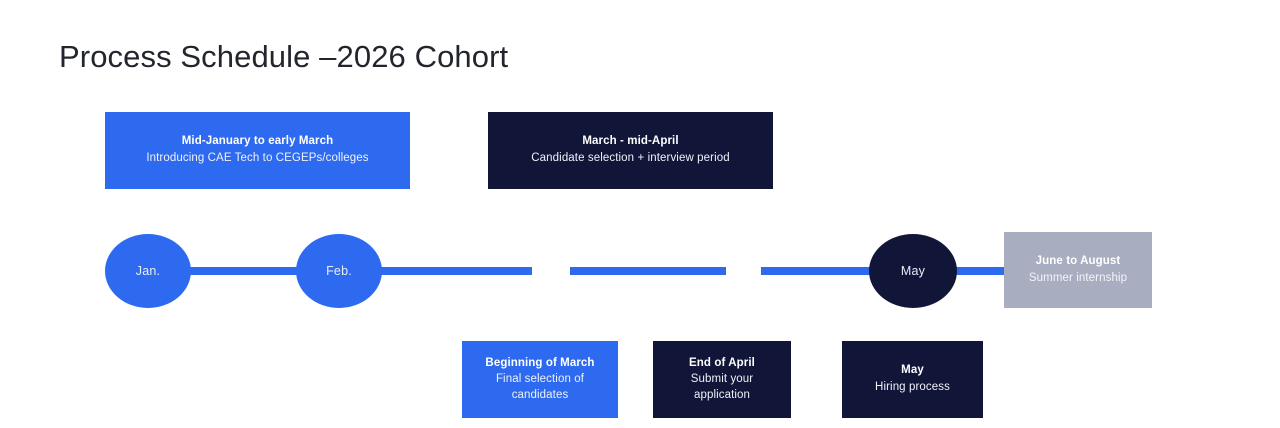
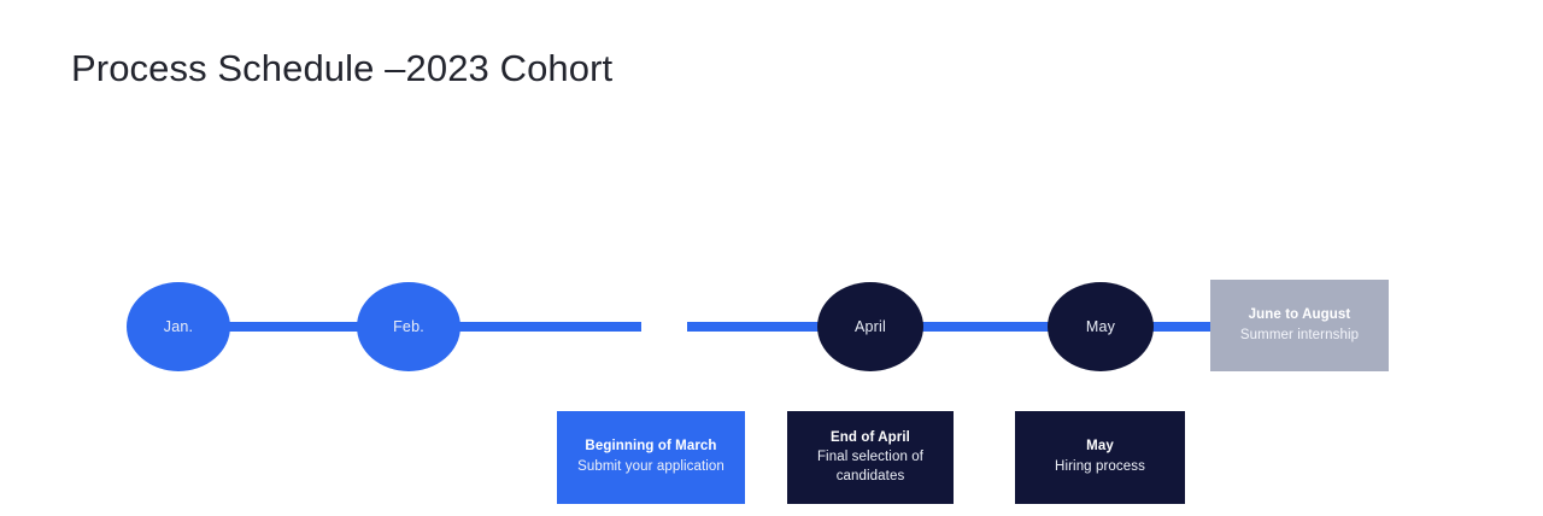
- Process Schedule –2026 Cohort
+ Process Schedule –2023 Cohort
  Jan.
  Feb.
+ April
  May
- Mid-January to early March
- Introducing CAE Tech to CEGEPs/colleges
- March - mid-April
- Candidate selection + interview period
  June to August
  Summer internship
  Beginning of March
- Final selection of candidates
+ Submit your application
  End of April
- Submit your application
+ Final selection of candidates
  May
  Hiring process
